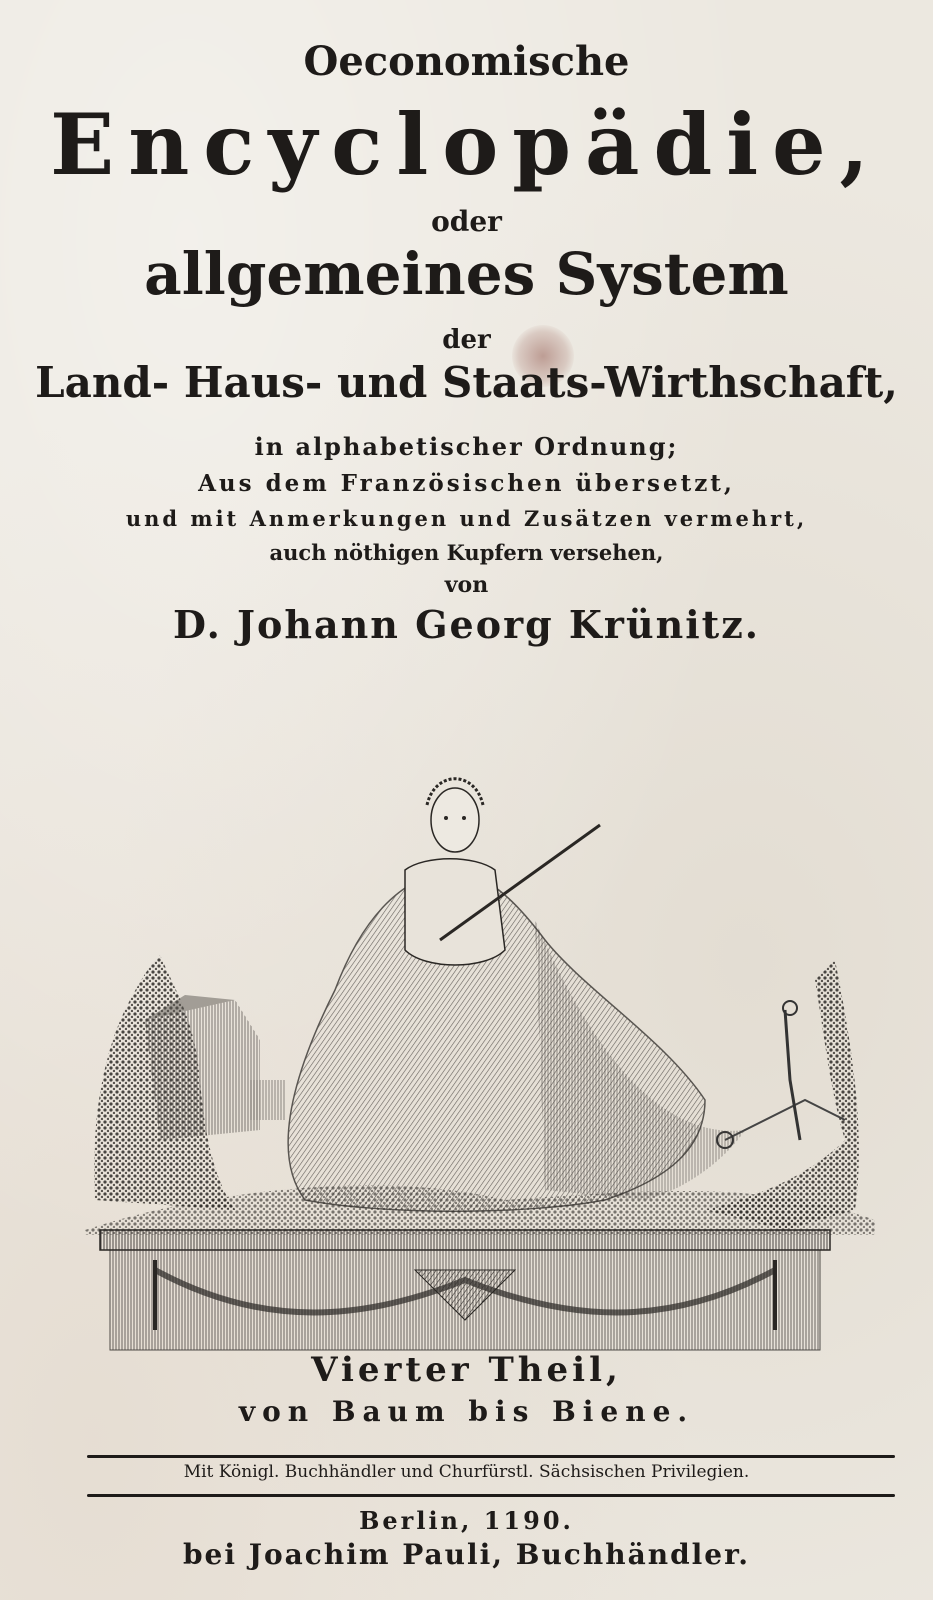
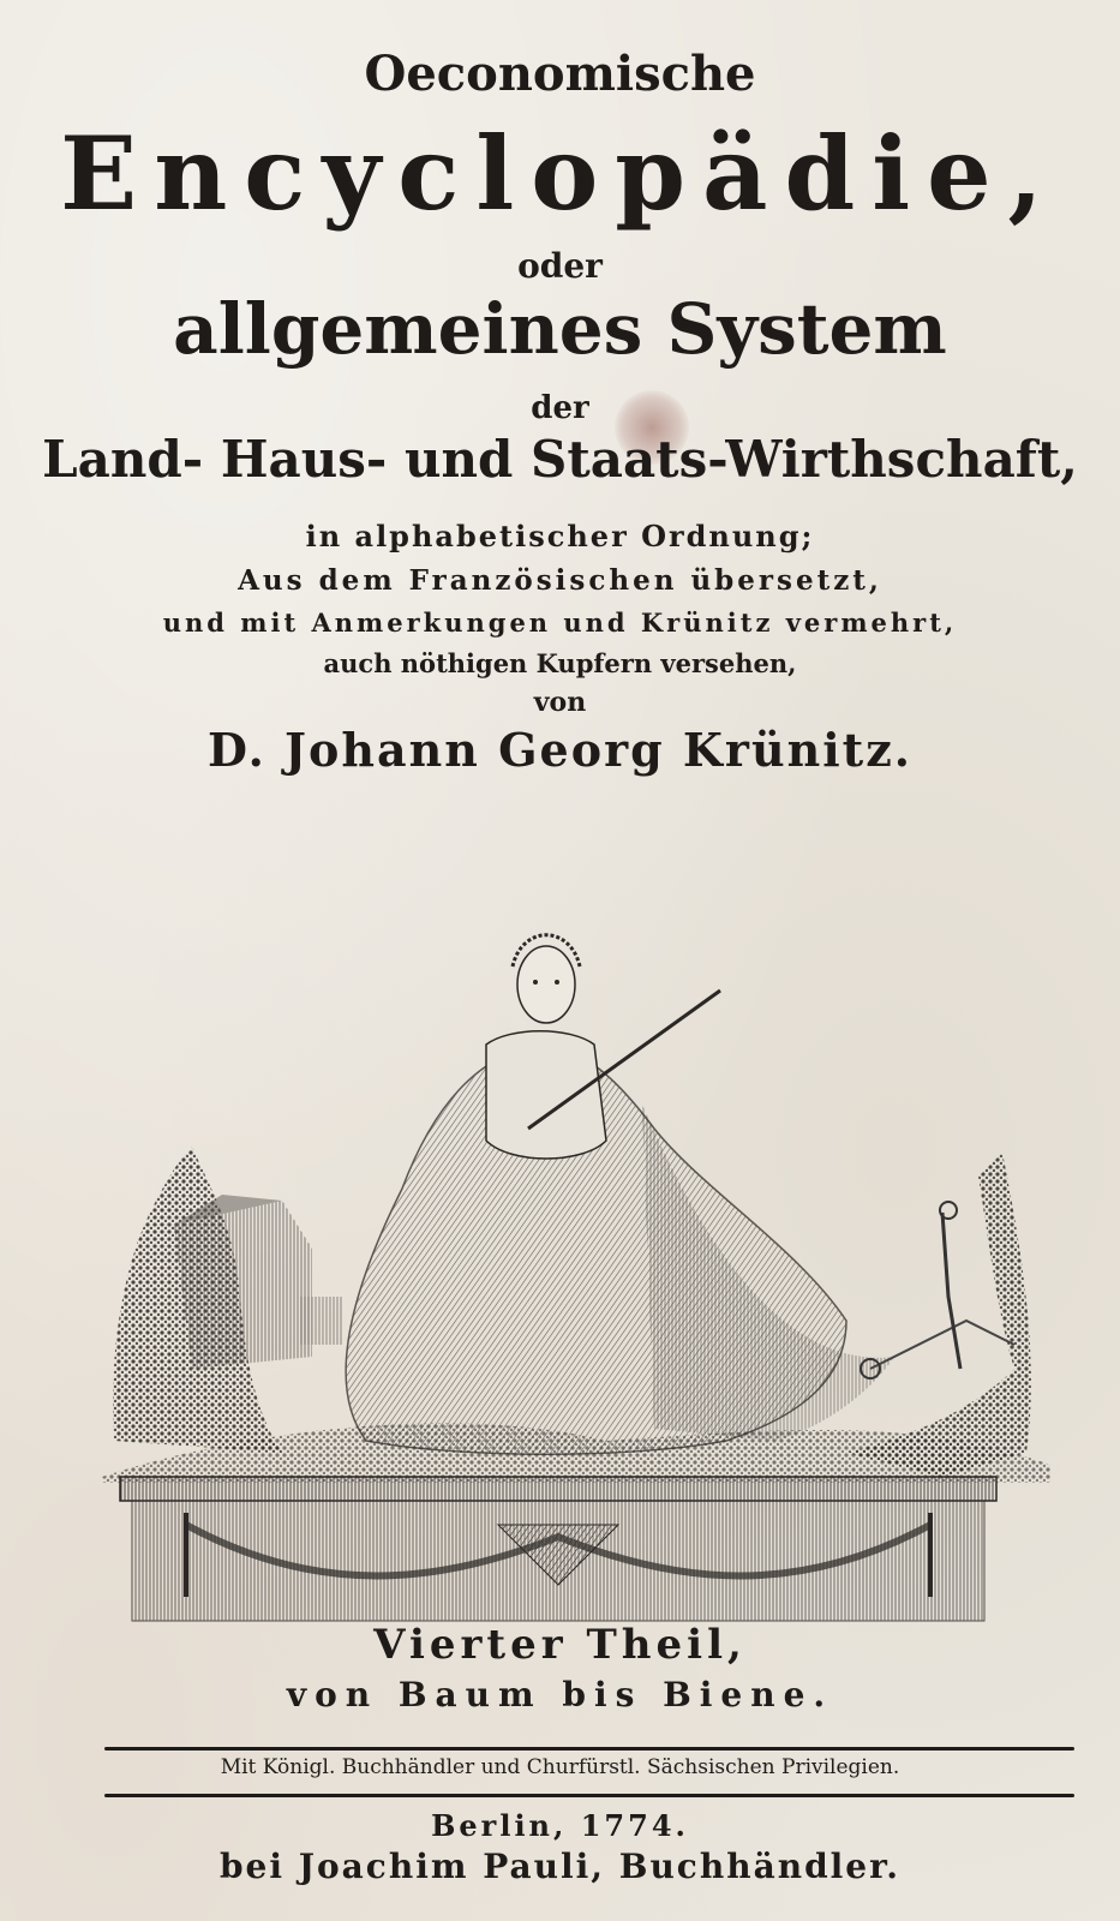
  Oeconomische
  Encyclopädie,
  oder
  allgemeines System
  der
  Land- Haus- und Staats-Wirthschaft,
  in alphabetischer Ordnung;
  Aus dem Französischen übersetzt,
- und mit Anmerkungen und Zusätzen vermehrt,
+ und mit Anmerkungen und Krünitz vermehrt,
  auch nöthigen Kupfern versehen,
  von
  D. Johann Georg Krünitz.
  Vierter Theil,
  von Baum bis Biene.
  Mit Königl. Buchhändler und Churfürstl. Sächsischen Privilegien.
- Berlin, 1190.
+ Berlin, 1774.
  bei Joachim Pauli, Buchhändler.
